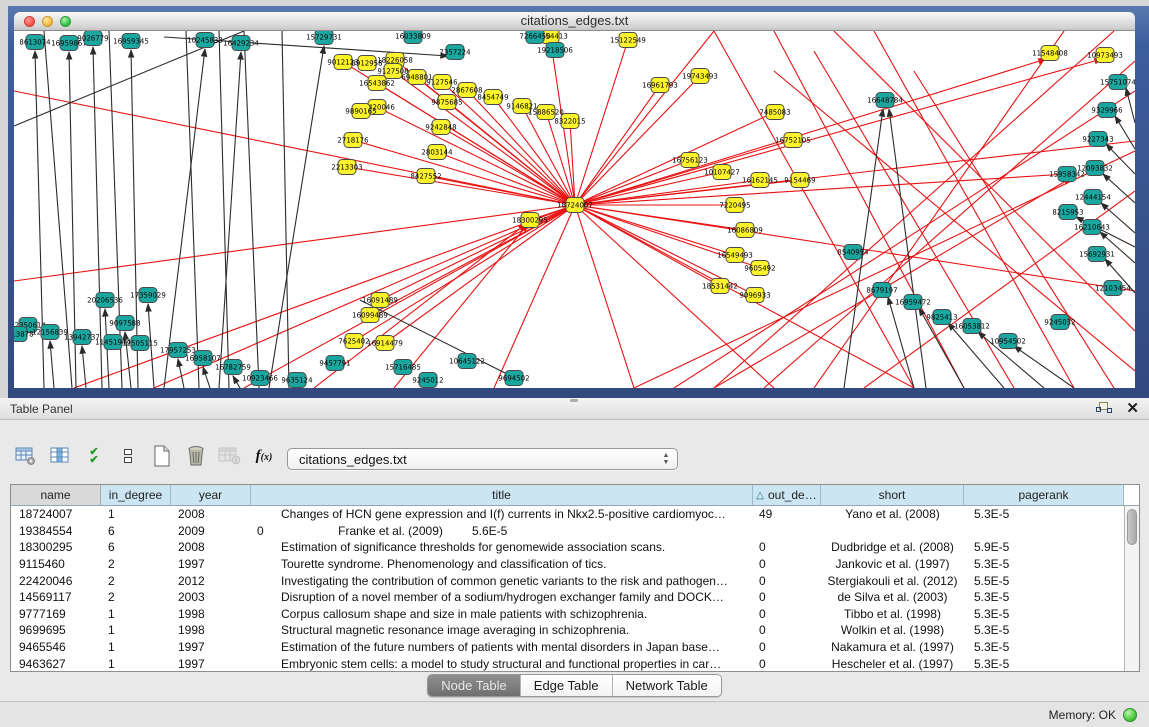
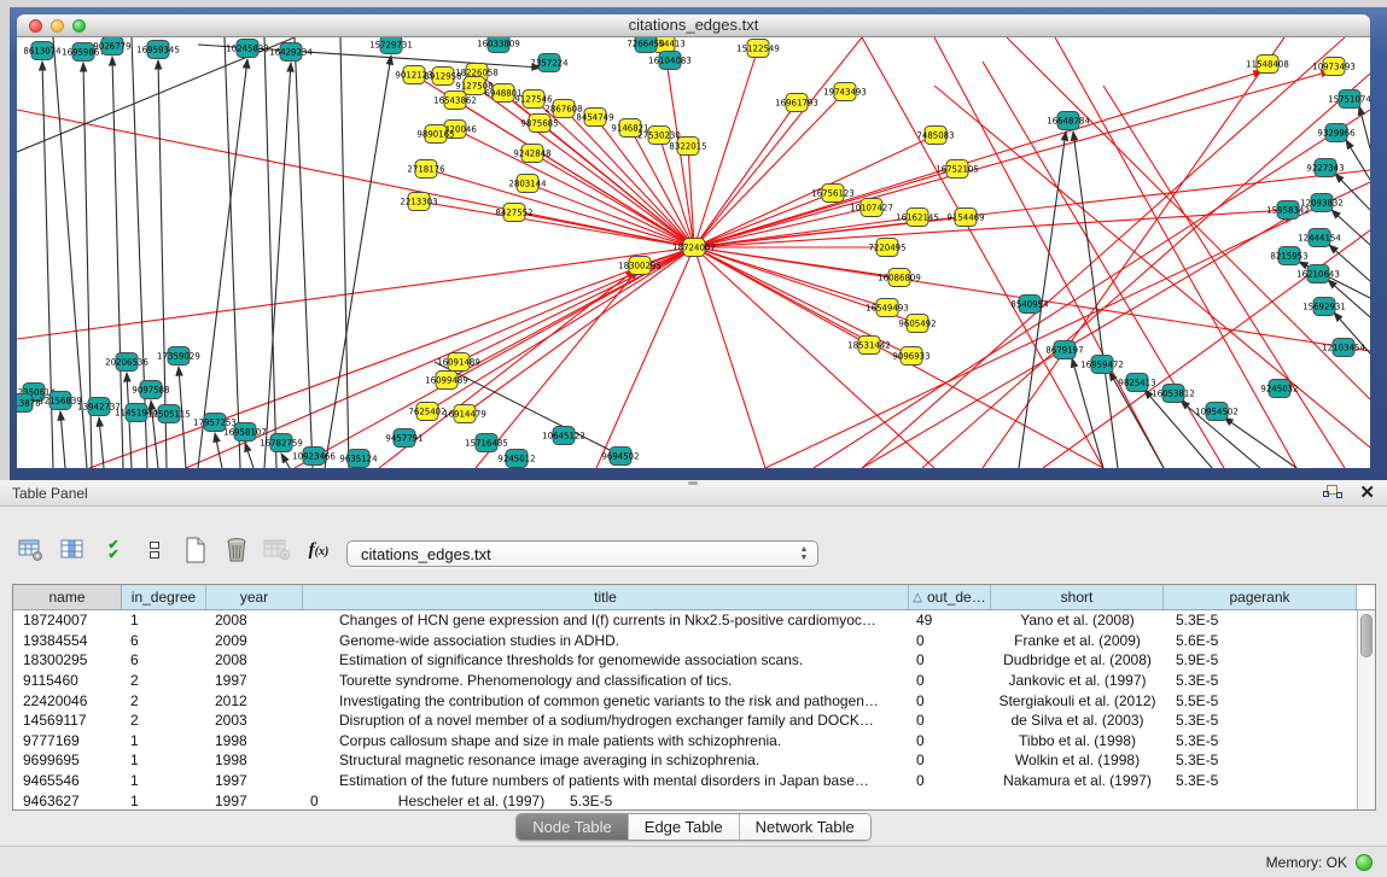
  citations_edges.txt
  18724007
  18300295
  9012123
  8912958
  18226058
  9127508
  16543862
  6948801
  9127546
  2867608
  9875685
  8454749
  9146821
- 15886520
+ 27530230
  8322015
  9890165
  2718176
  9242848
  2803144
  2213303
  8427552
  16099489
  16091489
  7625402
  16914479
  15122549
  16961793
  19743493
  7485083
  16752105
  16756123
  10107427
  16162145
  9154469
  7220495
  16086809
  16549493
  9605492
  18531442
  9096933
  11548408
  10973493
  16033809
  7357224
  7266450
- 19218506
+ 16104083
  16648784
  15751074
  9329966
  9227343
  12093832
  12444154
  8215953
  16210643
  15692931
  8540954
  20206536
  17359029
  9097588
  11451944
  12505115
  235061
  13878
  12156839
  13942737
  17957253
  16958107
  16782759
  10923466
  9635124
  9457791
  15716485
  9245012
  10645122
  9694502
  8613074
  1695986
  9026779
  16959345
  10245833
  16429234
  15729731
  8679197
  16959472
  9825413
  16053812
  10954502
  9245032
  12103454
  15958342
  Table Panel
  ✕
  ✔
  ✔
  f(x)
  citations_edges.txt
  name
  in_degree
  year
  title
  △
  out_de…
  short
  pagerank
  18724007
  1
  2008
  Changes of HCN gene expression and I(f) currents in Nkx2.5-positive cardiomyoc…
  49
  Yano et al. (2008)
  5.3E-5
  19384554
  6
  2009
+ Genome-wide association studies in ADHD.
  0
  Franke et al. (2009)
  5.6E-5
  18300295
  6
  2008
  Estimation of significance thresholds for genomewide association scans.
  0
  Dudbridge et al. (2008)
  5.9E-5
  9115460
  2
  1997
  Tourette syndrome. Phenomenology and classification of tics.
  0
  Jankovic et al. (1997)
  5.3E-5
  22420046
  2
  2012
  Investigating the contribution of common genetic variants to the risk and pathogen…
  0
  Stergiakouli et al. (2012)
  5.5E-5
  14569117
  2
  2003
  Disruption of a novel member of a sodium/hydrogen exchanger family and DOCK…
  0
  de Silva et al. (2003)
  5.3E-5
  9777169
  1
  1998
  Corpus callosum shape and size in male patients with schizophrenia.
  0
  Tibbo et al. (1998)
  5.3E-5
  9699695
  1
  1998
  Structural magnetic resonance image averaging in schizophrenia.
  0
  Wolkin et al. (1998)
  5.3E-5
  9465546
  1
  1997
  Estimation of the future numbers of patients with mental disorders in Japan base…
  0
  Nakamura et al. (1997)
  5.3E-5
  9463627
  1
  1997
- Embryonic stem cells: a model to study structural and functional properties in car…
  0
  Hescheler et al. (1997)
  5.3E-5
  Node Table
  Edge Table
  Network Table
  Memory: OK
